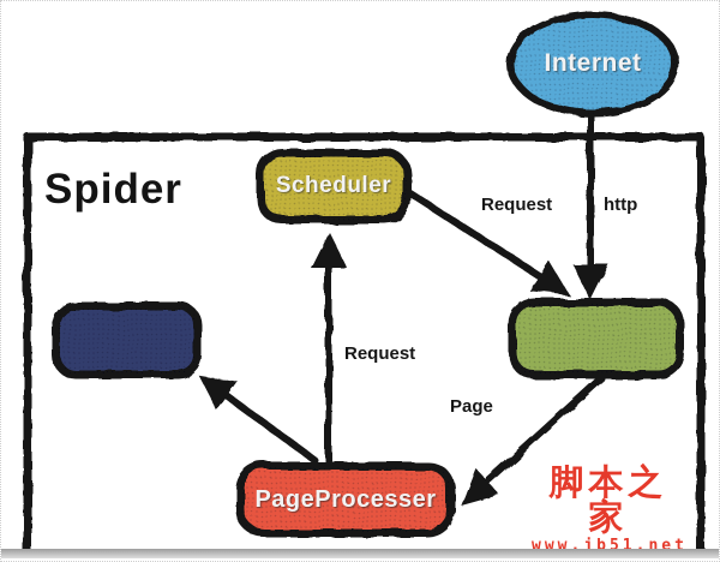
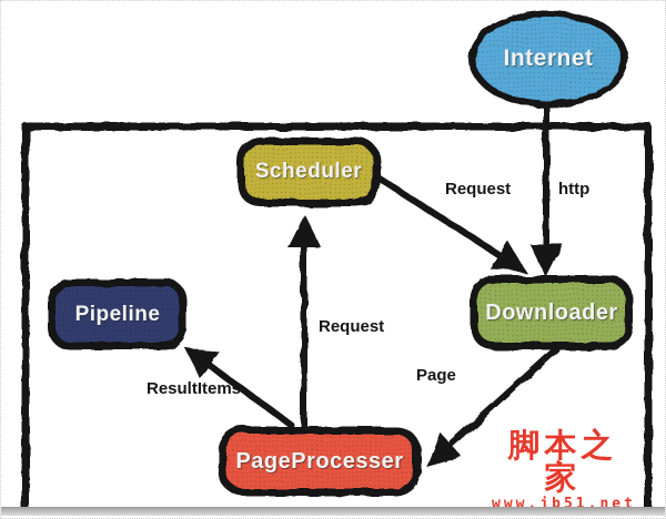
- Spider
  Internet
  Scheduler
+ Downloader
+ Pipeline
  PageProcesser
  Request
  http
  Request
  Page
+ ResultItems
  脚本之家
  www.jb51.net
